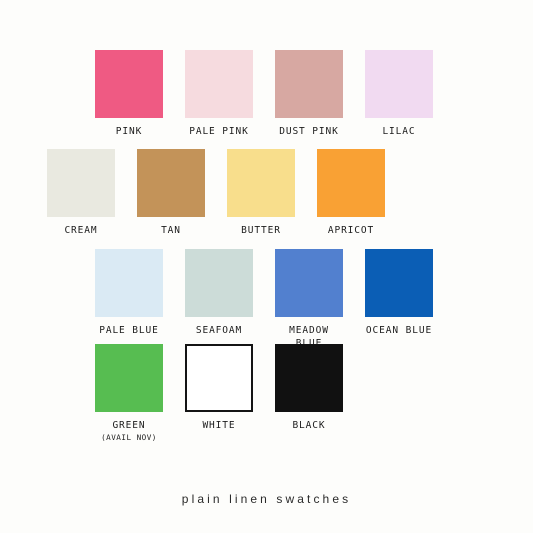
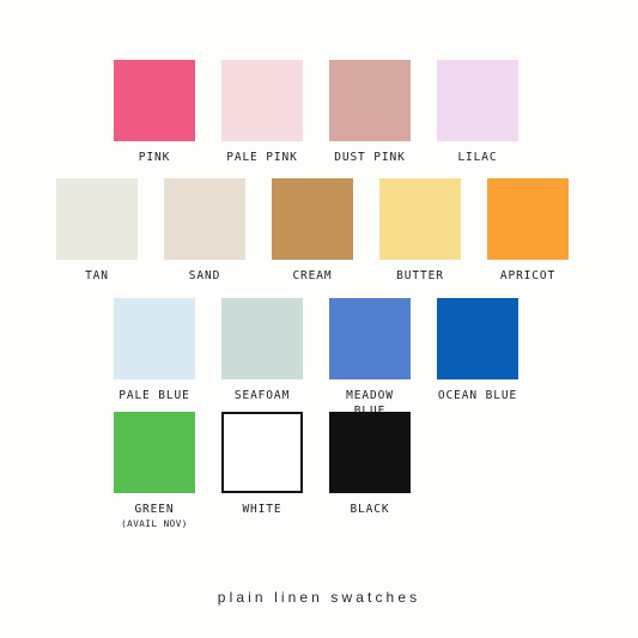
  PINK
  PALE PINK
  DUST PINK
  LILAC
- CREAM
+ TAN
+ SAND
- TAN
+ CREAM
  BUTTER
  APRICOT
  PALE BLUE
  SEAFOAM
  OCEAN BLUE
  GREEN
  (AVAIL NOV)
  WHITE
  BLACK
  plain linen swatches
